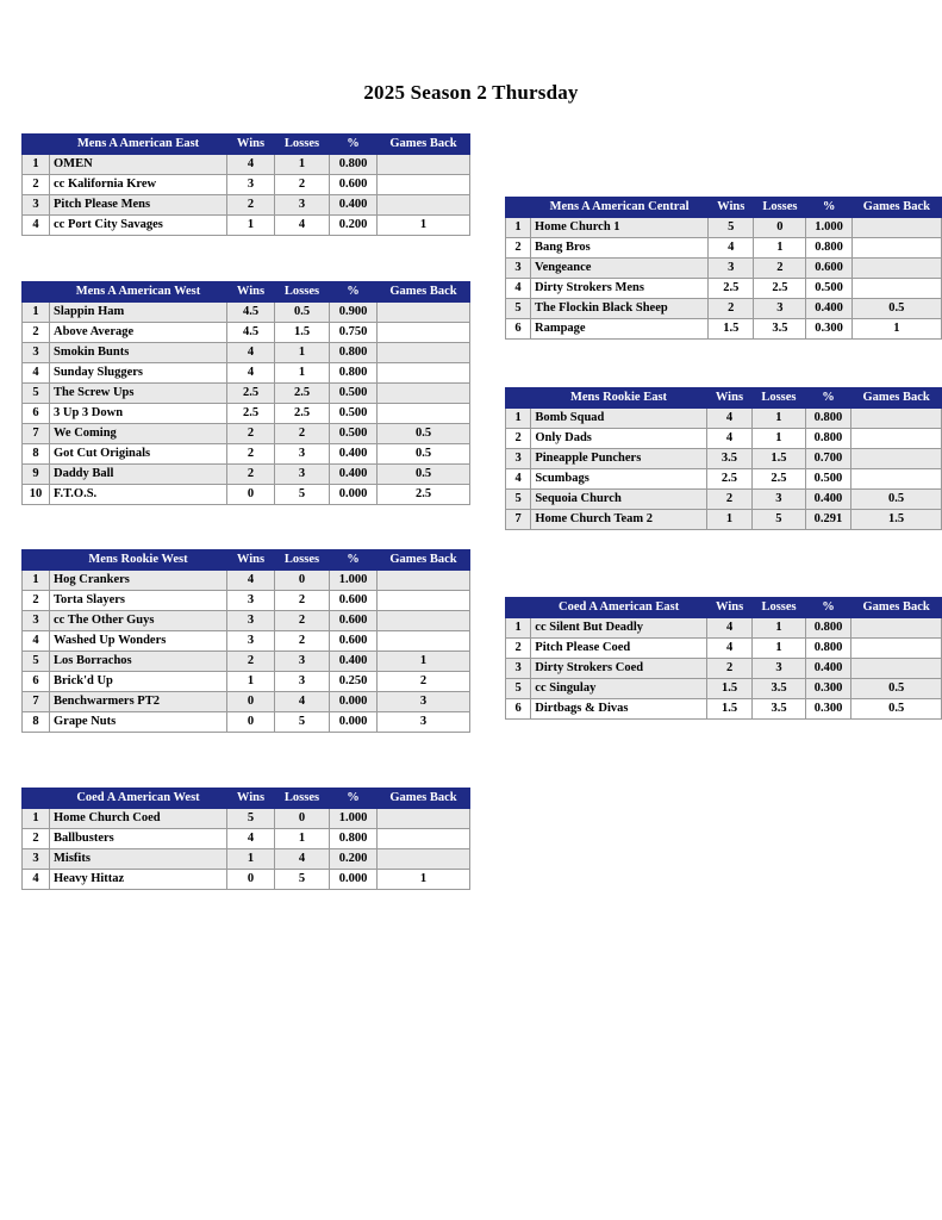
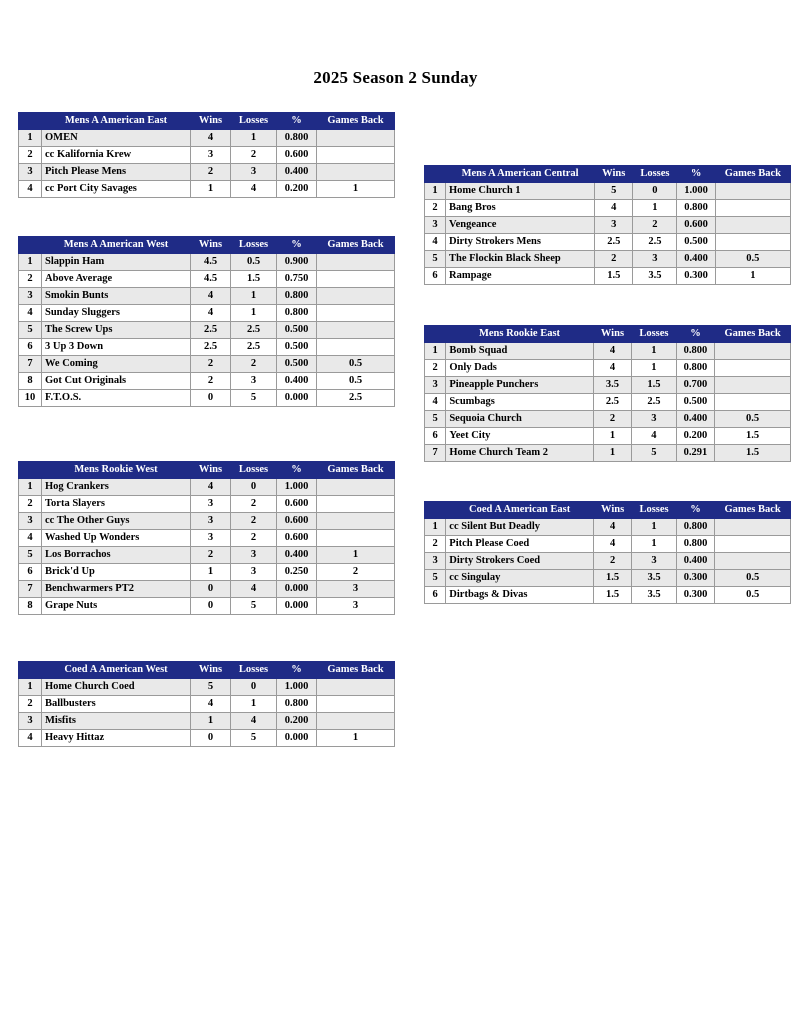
- 2025 Season 2 Thursday
+ 2025 Season 2 Sunday
  	Mens A American East	Wins	Losses	%	Games Back
  1	OMEN	4	1	0.800
  2	cc Kalifornia Krew	3	2	0.600
  3	Pitch Please Mens	2	3	0.400
  4	cc Port City Savages	1	4	0.200	1
  	Mens A American West	Wins	Losses	%	Games Back
  1	Slappin Ham	4.5	0.5	0.900
  2	Above Average	4.5	1.5	0.750
  3	Smokin Bunts	4	1	0.800
  4	Sunday Sluggers	4	1	0.800
  5	The Screw Ups	2.5	2.5	0.500
  6	3 Up 3 Down	2.5	2.5	0.500
  7	We Coming	2	2	0.500	0.5
  8	Got Cut Originals	2	3	0.400	0.5
- 9	Daddy Ball	2	3	0.400	0.5
  10	F.T.O.S.	0	5	0.000	2.5
  	Mens Rookie West	Wins	Losses	%	Games Back
  1	Hog Crankers	4	0	1.000
  2	Torta Slayers	3	2	0.600
  3	cc The Other Guys	3	2	0.600
  4	Washed Up Wonders	3	2	0.600
  5	Los Borrachos	2	3	0.400	1
  6	Brick'd Up	1	3	0.250	2
  7	Benchwarmers PT2	0	4	0.000	3
  8	Grape Nuts	0	5	0.000	3
  	Coed A American West	Wins	Losses	%	Games Back
  1	Home Church Coed	5	0	1.000
  2	Ballbusters	4	1	0.800
  3	Misfits	1	4	0.200
  4	Heavy Hittaz	0	5	0.000	1
  	Mens A American Central	Wins	Losses	%	Games Back
  1	Home Church 1	5	0	1.000
  2	Bang Bros	4	1	0.800
  3	Vengeance	3	2	0.600
  4	Dirty Strokers Mens	2.5	2.5	0.500
  5	The Flockin Black Sheep	2	3	0.400	0.5
  6	Rampage	1.5	3.5	0.300	1
  	Mens Rookie East	Wins	Losses	%	Games Back
  1	Bomb Squad	4	1	0.800
  2	Only Dads	4	1	0.800
  3	Pineapple Punchers	3.5	1.5	0.700
  4	Scumbags	2.5	2.5	0.500
  5	Sequoia Church	2	3	0.400	0.5
+ 6	Yeet City	1	4	0.200	1.5
  7	Home Church Team 2	1	5	0.291	1.5
  	Coed A American East	Wins	Losses	%	Games Back
  1	cc Silent But Deadly	4	1	0.800
  2	Pitch Please Coed	4	1	0.800
  3	Dirty Strokers Coed	2	3	0.400
  5	cc Singulay	1.5	3.5	0.300	0.5
  6	Dirtbags & Divas	1.5	3.5	0.300	0.5
